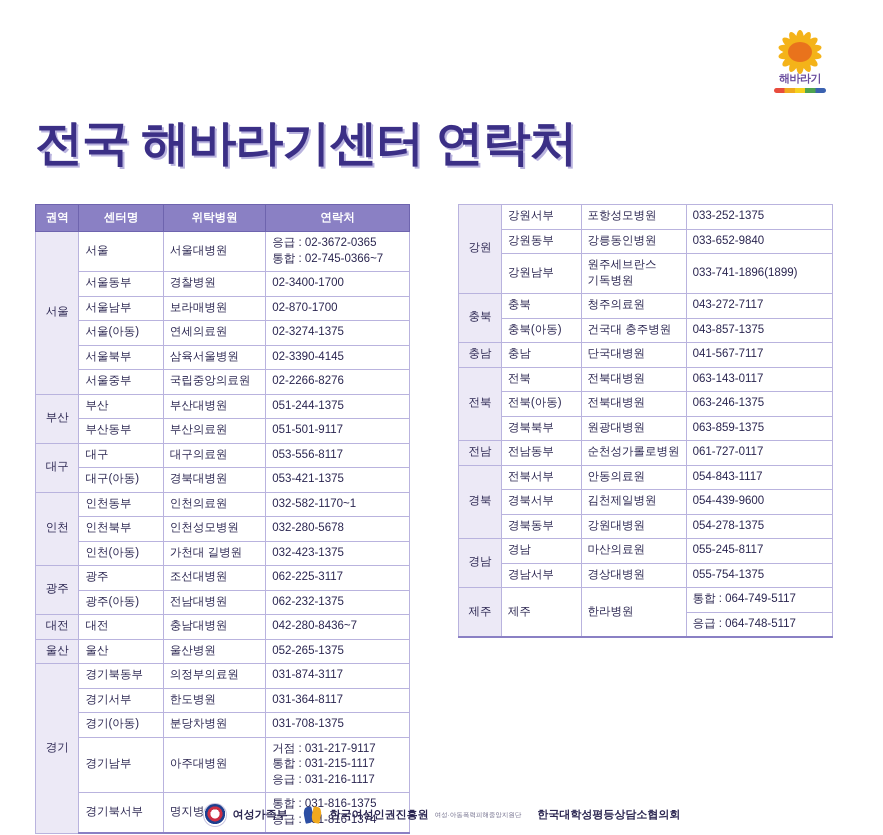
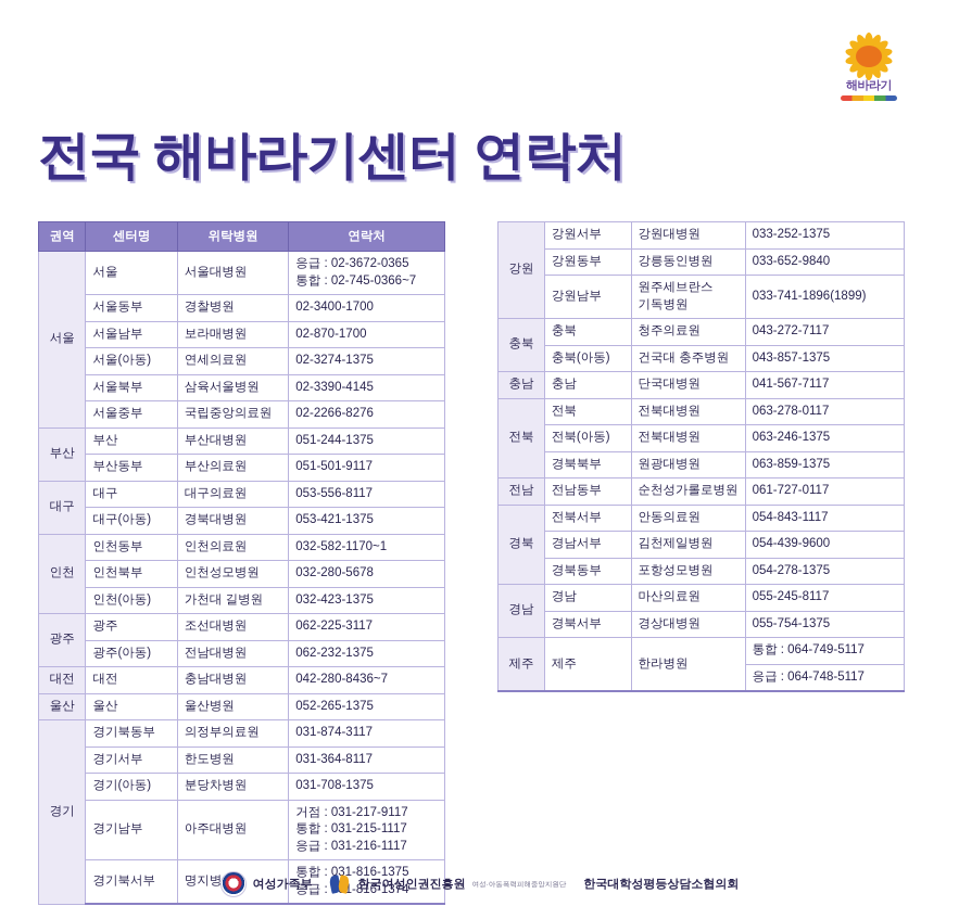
  해바라기
  전국 해바라기센터 연락처
  권역	센터명	위탁병원	연락처
  서울	서울	서울대병원	응급 : 02-3672-0365 통합 : 02-745-0366~7
  서울동부	경찰병원	02-3400-1700
  서울남부	보라매병원	02-870-1700
  서울(아동)	연세의료원	02-3274-1375
  서울북부	삼육서울병원	02-3390-4145
  서울중부	국립중앙의료원	02-2266-8276
  부산	부산	부산대병원	051-244-1375
  부산동부	부산의료원	051-501-9117
  대구	대구	대구의료원	053-556-8117
  대구(아동)	경북대병원	053-421-1375
  인천	인천동부	인천의료원	032-582-1170~1
  인천북부	인천성모병원	032-280-5678
  인천(아동)	가천대 길병원	032-423-1375
  광주	광주	조선대병원	062-225-3117
  광주(아동)	전남대병원	062-232-1375
  대전	대전	충남대병원	042-280-8436~7
  울산	울산	울산병원	052-265-1375
  경기	경기북동부	의정부의료원	031-874-3117
  경기서부	한도병원	031-364-8117
  경기(아동)	분당차병원	031-708-1375
  경기남부	아주대병원	거점 : 031-217-9117 통합 : 031-215-1117 응급 : 031-216-1117
  경기북서부	명지병	통합 : 031-816-1375 응급 :1-816-1374
- 강원	강원서부	포항성모병원	033-252-1375
+ 강원	강원서부	강원대병원	033-252-1375
  강원동부	강릉동인병원	033-652-9840
  강원남부	원주세브란스 기독병원	033-741-1896(1899)
  충북	충북	청주의료원	043-272-7117
  충북(아동)	건국대 충주병원	043-857-1375
  충남	충남	단국대병원	041-567-7117
- 전북	전북	전북대병원	063-143-0117
+ 전북	전북	전북대병원	063-278-0117
  전북(아동)	전북대병원	063-246-1375
  경북북부	원광대병원	063-859-1375
  전남	전남동부	순천성가롤로병원	061-727-0117
  경북	전북서부	안동의료원	054-843-1117
- 경북서부	김천제일병원	054-439-9600
+ 경남서부	김천제일병원	054-439-9600
- 경북동부	강원대병원	054-278-1375
+ 경북동부	포항성모병원	054-278-1375
  경남	경남	마산의료원	055-245-8117
- 경남서부	경상대병원	055-754-1375
+ 경북서부	경상대병원	055-754-1375
  제주	제주	한라병원	통합 : 064-749-5117응급 : 064-748-5117
  여성가족부
  한국여성인권진흥원
  한국대학성평등상담소협의회
